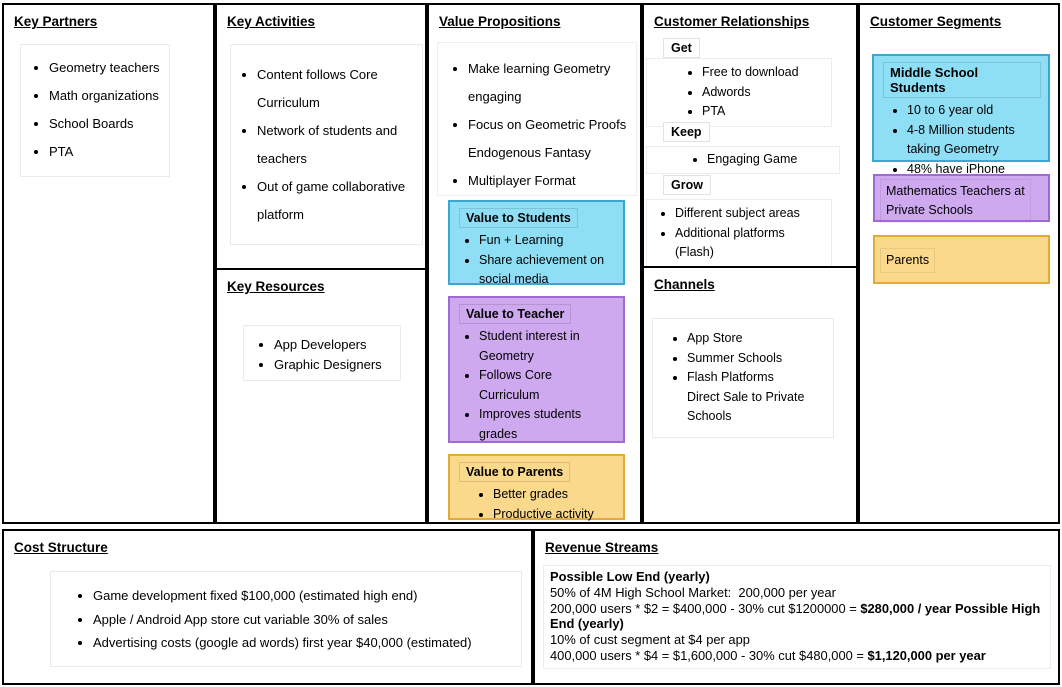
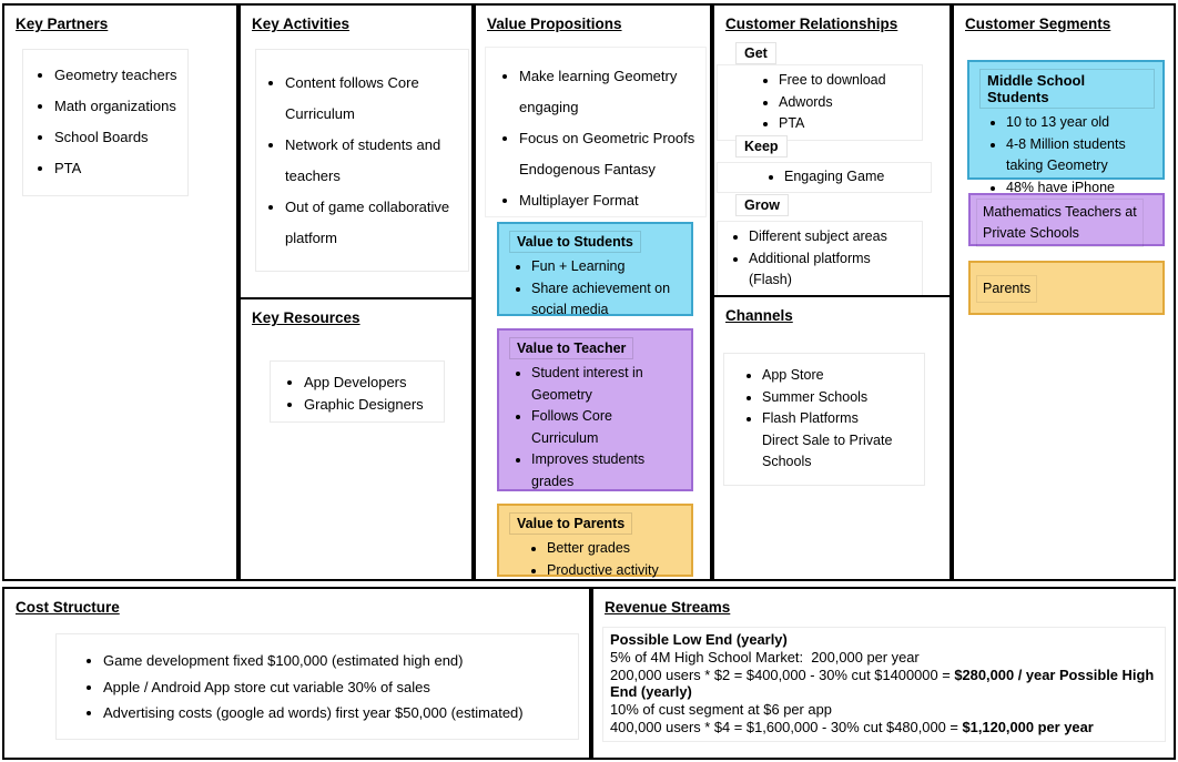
  Key Partners
  Geometry teachers
  Math organizations
  School Boards
  PTA
  Key Activities
  Content follows Core
  Curriculum
  Network of students and
  teachers
  Out of game collaborative
  platform
  Key Resources
  App Developers
  Graphic Designers
  Value Propositions
  Make learning Geometry
  engaging
  Focus on Geometric Proofs
  Endogenous Fantasy
  Multiplayer Format
  Value to Students
  Fun + Learning
  Share achievement on
  social media
  Value to Teacher
  Student interest in
  Geometry
  Follows Core
  Curriculum
  Improves students
  grades
  Value to Parents
  Better grades
  Productive activity
  Customer Relationships
  Get
  Free to download
  Adwords
  PTA
  Keep
  Engaging Game
  Grow
  Different subject areas
  Additional platforms
  (Flash)
  Channels
  App Store
  Summer Schools
  Flash Platforms
  Direct Sale to Private
  Schools
  Customer Segments
  Middle School Students
- 10 to 6 year old
+ 10 to 13 year old
  4-8 Million students
  taking Geometry
  48% have iPhone
  Mathematics Teachers at
  Private Schools
  Parents
  Cost Structure
  Game development fixed $100,000 (estimated high end)
  Apple / Android App store cut variable 30% of sales
- Advertising costs (google ad words) first year $40,000 (estimated)
+ Advertising costs (google ad words) first year $50,000 (estimated)
  Revenue Streams
  Possible Low End (yearly)
- 50% of 4M High School Market: 200,000 per year
+ 5% of 4M High School Market: 200,000 per year
- 200,000 users * $2 = $400,000 - 30% cut $1200000 = $280,000 / year Possible High End (yearly)
+ 200,000 users * $2 = $400,000 - 30% cut $1400000 = $280,000 / year Possible High End (yearly)
- 10% of cust segment at $4 per app
+ 10% of cust segment at $6 per app
  400,000 users * $4 = $1,600,000 - 30% cut $480,000 = $1,120,000 per year
